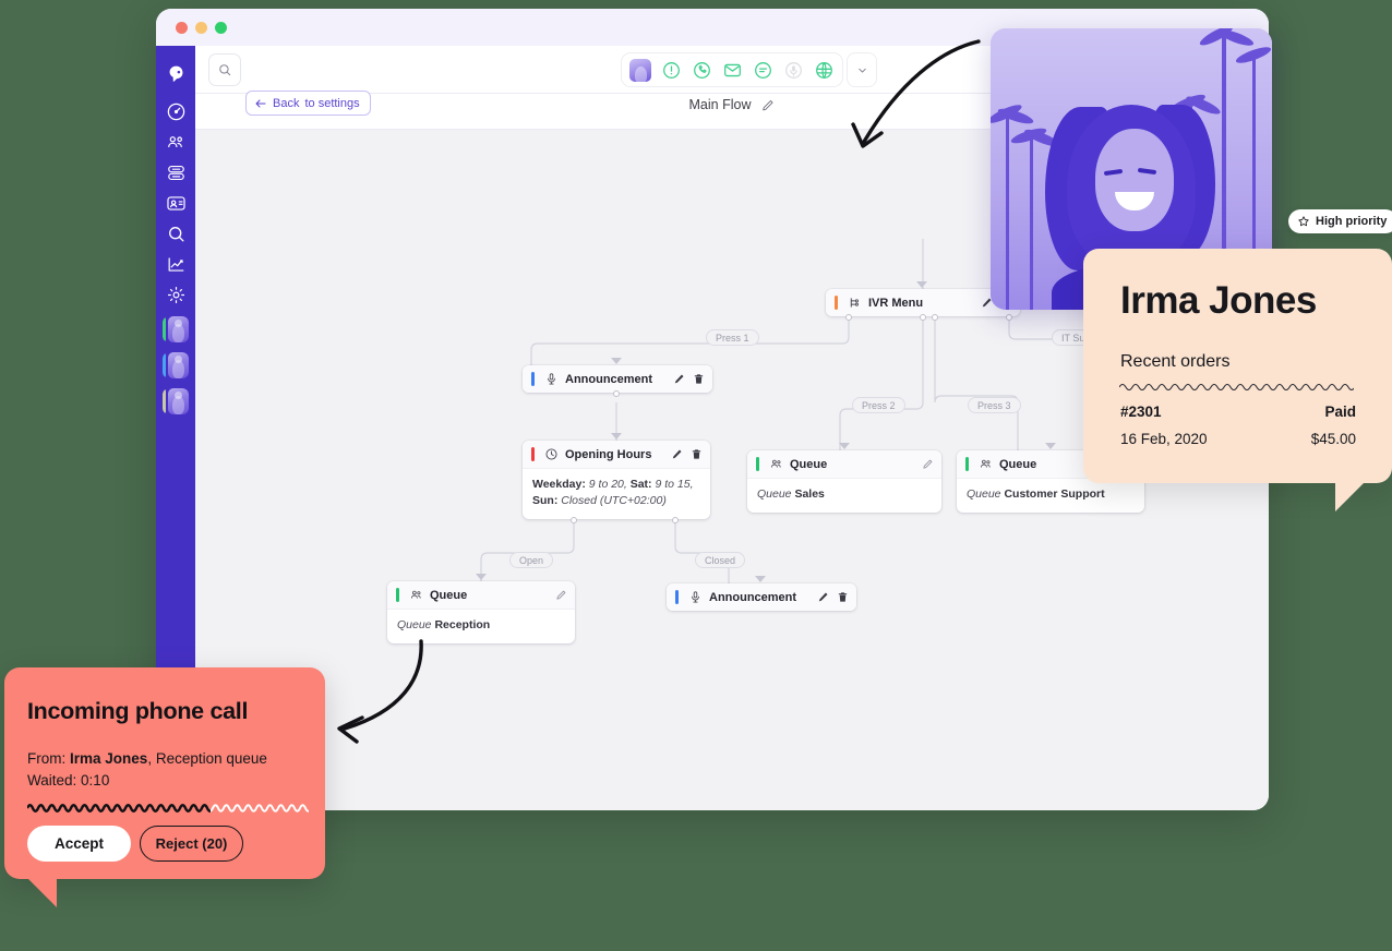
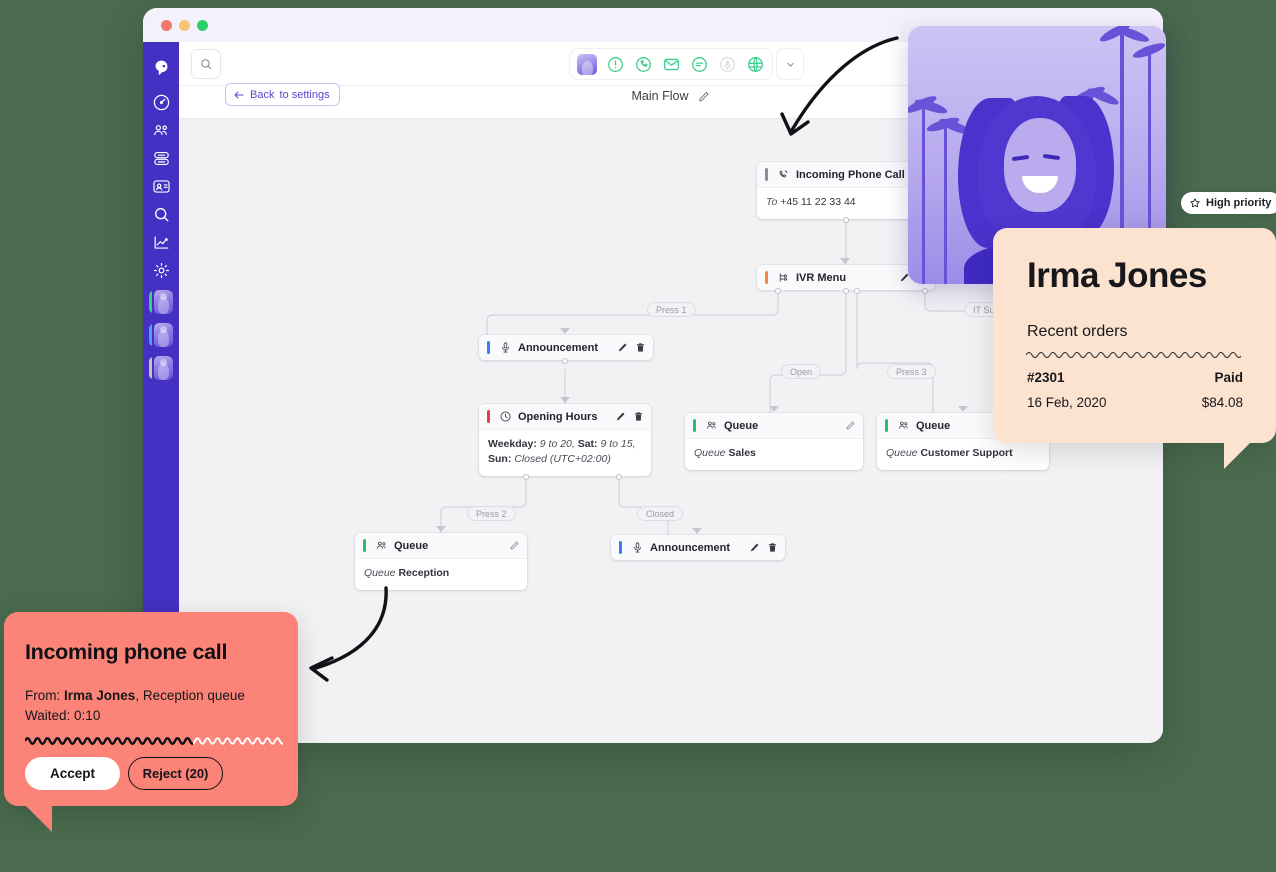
  Back
  to settings
  Main Flow
+ Incoming Phone Call
+ To +45 11 22 33 44
  IVR Menu
  Announcement
  Opening Hours
  Weekday: 9 to 20, Sat: 9 to 15,
  Sun: Closed (UTC+02:00)
  Queue
  Queue Sales
  Queue
  Queue Customer Support
  Queue
  Queue Reception
  Announcement
  Press 1
- Press 2
+ Open
  Press 3
- Open
+ Press 2
  Closed
  High priority
  Irma Jones
  Recent orders
  #2301
  Paid
  16 Feb, 2020
- $45.00
+ $84.08
  Incoming phone call
  From: Irma Jones, Reception queue
  Waited: 0:10
  Accept
  Reject (20)
